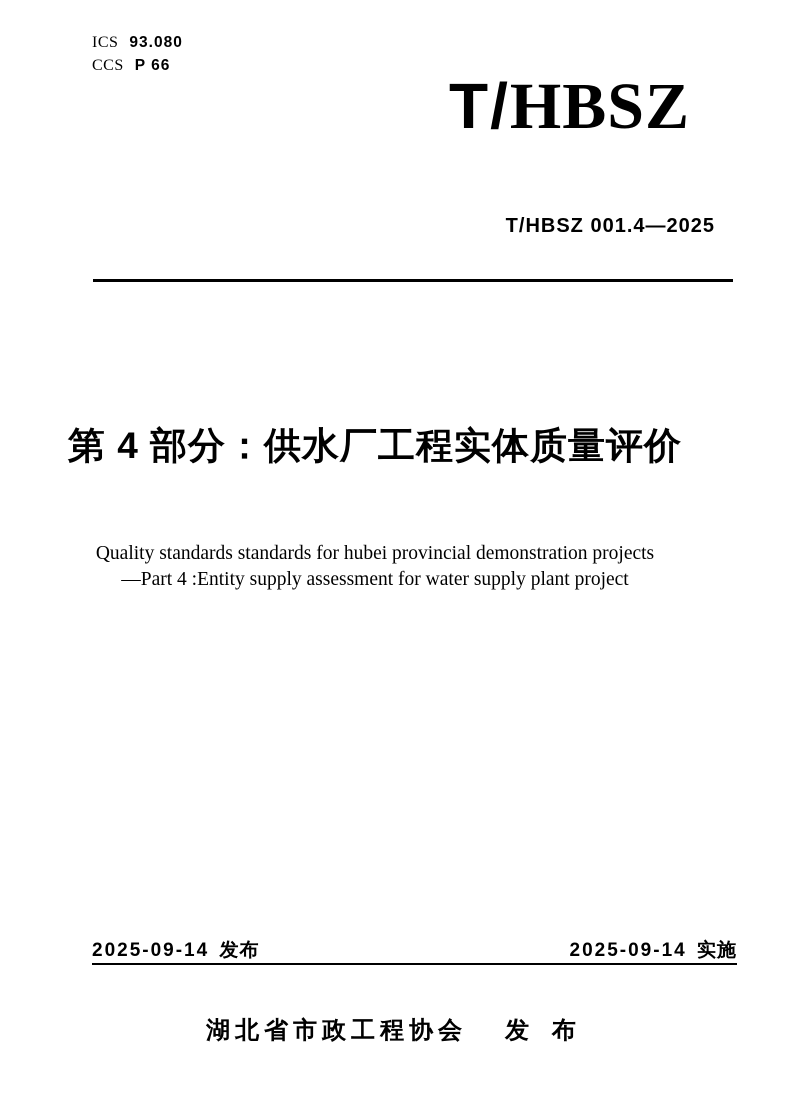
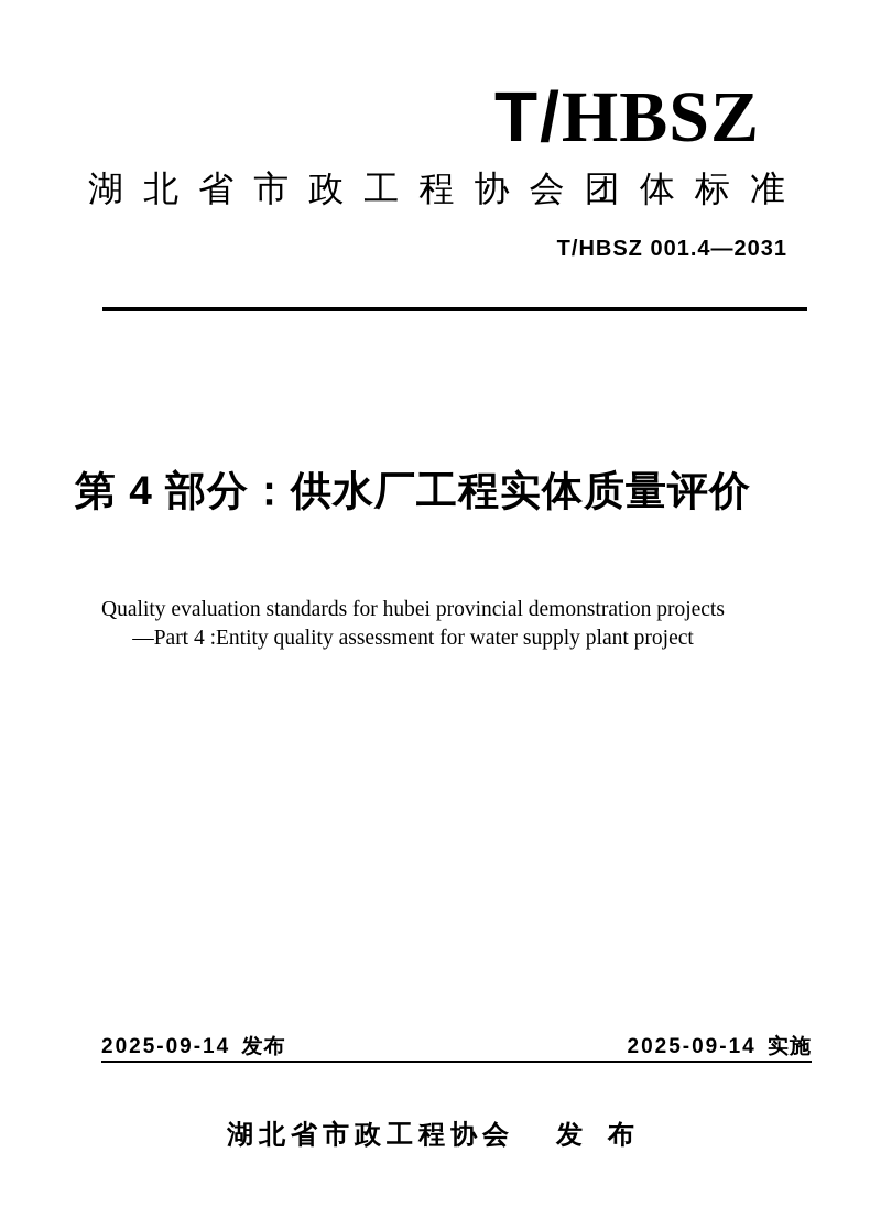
- ICS
- 93.080
- CCS
- P 66
  T/HBSZ
+ 湖北省市政工程协会团体标准
- T/HBSZ 001.4—2025
+ T/HBSZ 001.4—2031
  第 4 部分：供水厂工程实体质量评价
- Quality standards standards for hubei provincial demonstration projects
+ Quality evaluation standards for hubei provincial demonstration projects
- —Part 4 :Entity supply assessment for water supply plant project
+ —Part 4 :Entity quality assessment for water supply plant project
  2025-09-14 发布
  2025-09-14 实施
  湖北省市政工程协会
  发 布
